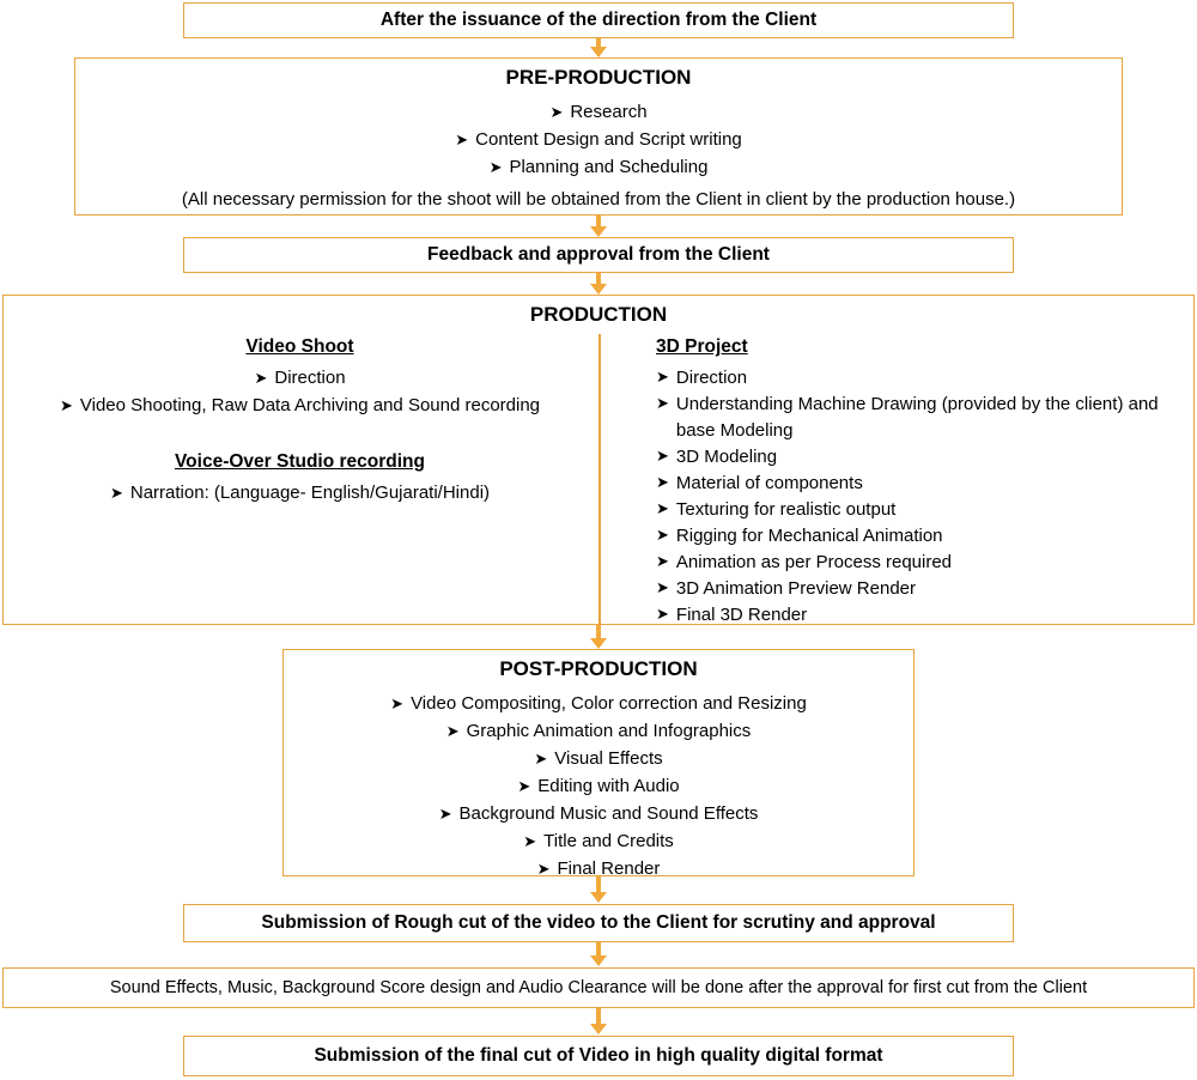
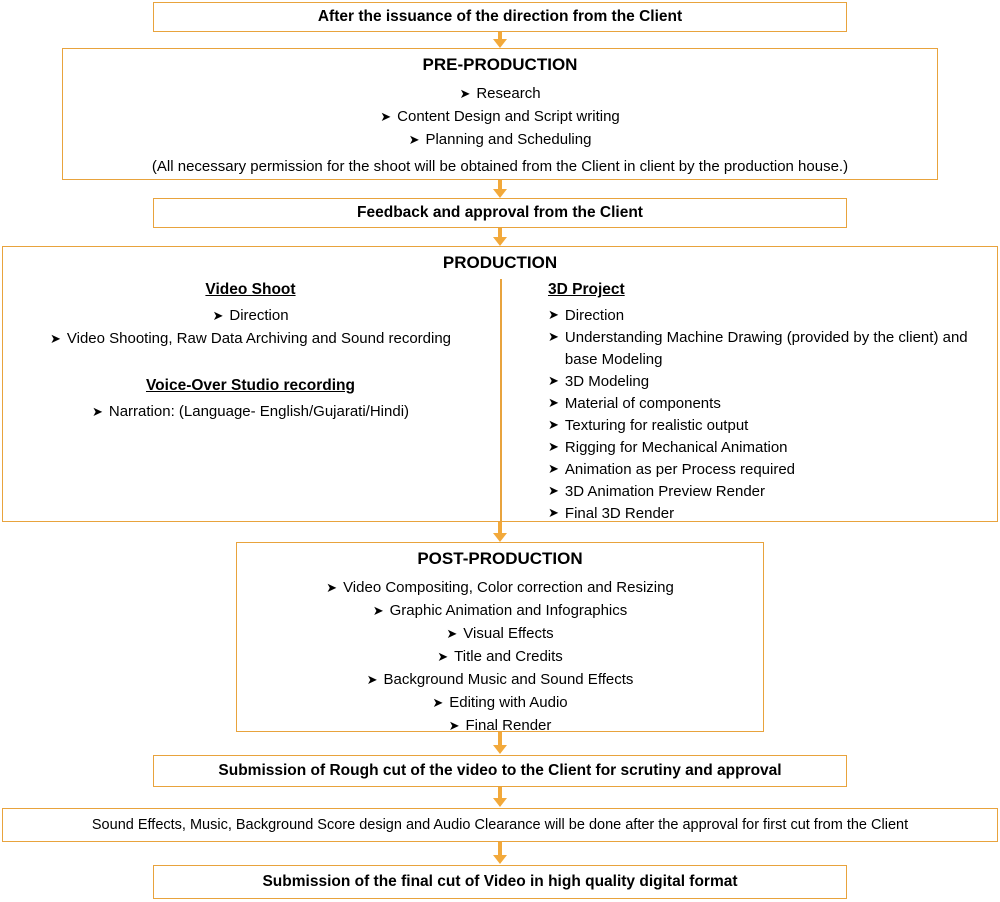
  After the issuance of the direction from the Client
  PRE-PRODUCTION
  ➤ Research
  ➤ Content Design and Script writing
  ➤ Planning and Scheduling
  (All necessary permission for the shoot will be obtained from the Client in client by the production house.)
  Feedback and approval from the Client
  PRODUCTION
  Video Shoot
  ➤ Direction
  ➤ Video Shooting, Raw Data Archiving and Sound recording
  Voice-Over Studio recording
  ➤ Narration: (Language- English/Gujarati/Hindi)
  3D Project
  ➤
  Direction
  ➤
  Understanding Machine Drawing (provided by the client) and base Modeling
  ➤
  3D Modeling
  ➤
  Material of components
  ➤
  Texturing for realistic output
  ➤
  Rigging for Mechanical Animation
  ➤
  Animation as per Process required
  ➤
  3D Animation Preview Render
  ➤
  Final 3D Render
  POST-PRODUCTION
  ➤ Video Compositing, Color correction and Resizing
  ➤ Graphic Animation and Infographics
  ➤ Visual Effects
- ➤ Editing with Audio
+ ➤ Title and Credits
  ➤ Background Music and Sound Effects
- ➤ Title and Credits
+ ➤ Editing with Audio
  ➤ Final Render
  Submission of Rough cut of the video to the Client for scrutiny and approval
  Sound Effects, Music, Background Score design and Audio Clearance will be done after the approval for first cut from the Client
  Submission of the final cut of Video in high quality digital format
